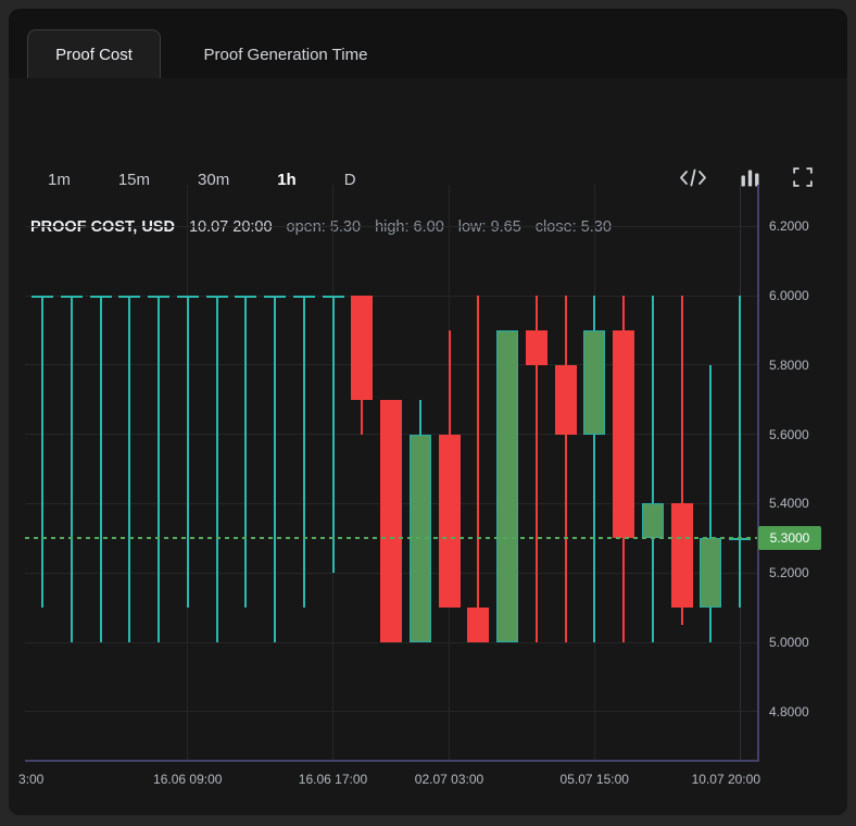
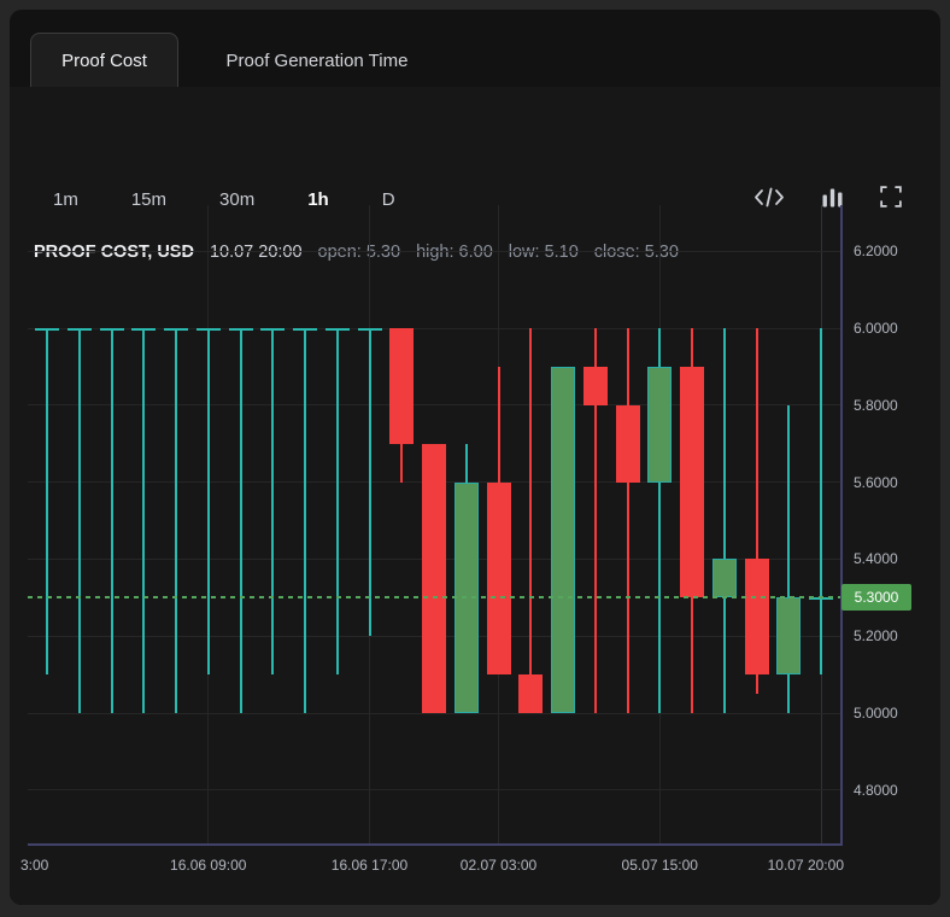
  Proof Cost
  Proof Generation Time
  1m
  15m
  30m
  1h
  D
  PROOF COST, USD
  10.07 20:00
  open: 5.30
  high: 6.00
- low: 9.65
+ low: 5.10
  close: 5.30
  6.2000
  6.0000
  5.8000
  5.6000
  5.4000
  5.2000
  5.0000
  4.8000
  5.3000
  3:00
  16.06 09:00
  16.06 17:00
  02.07 03:00
  05.07 15:00
  10.07 20:00
